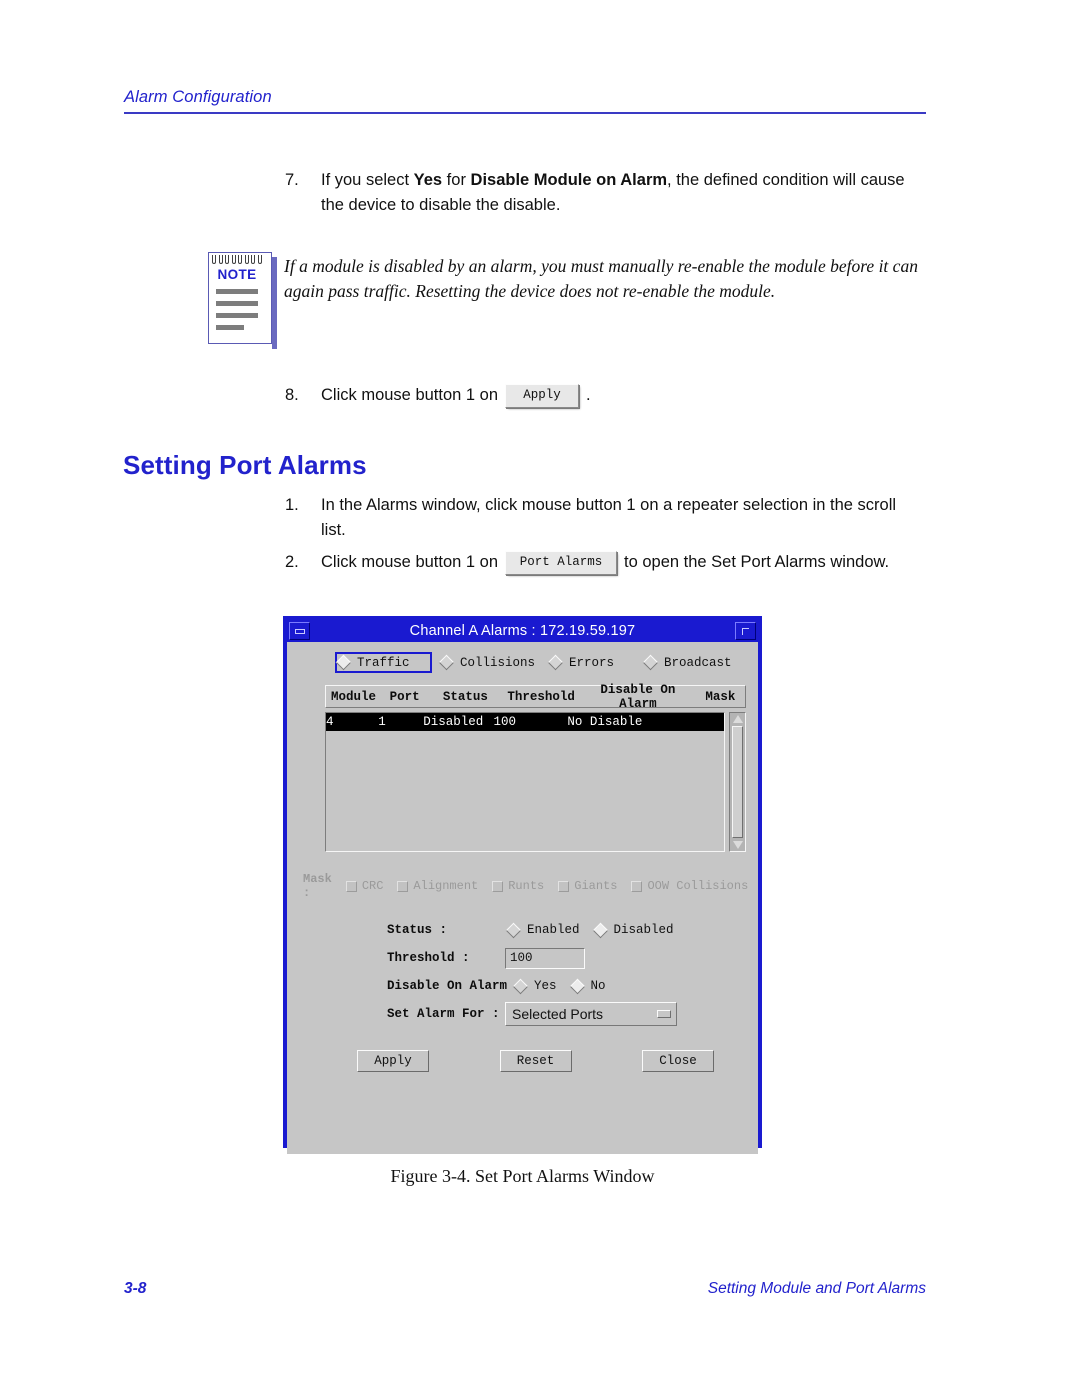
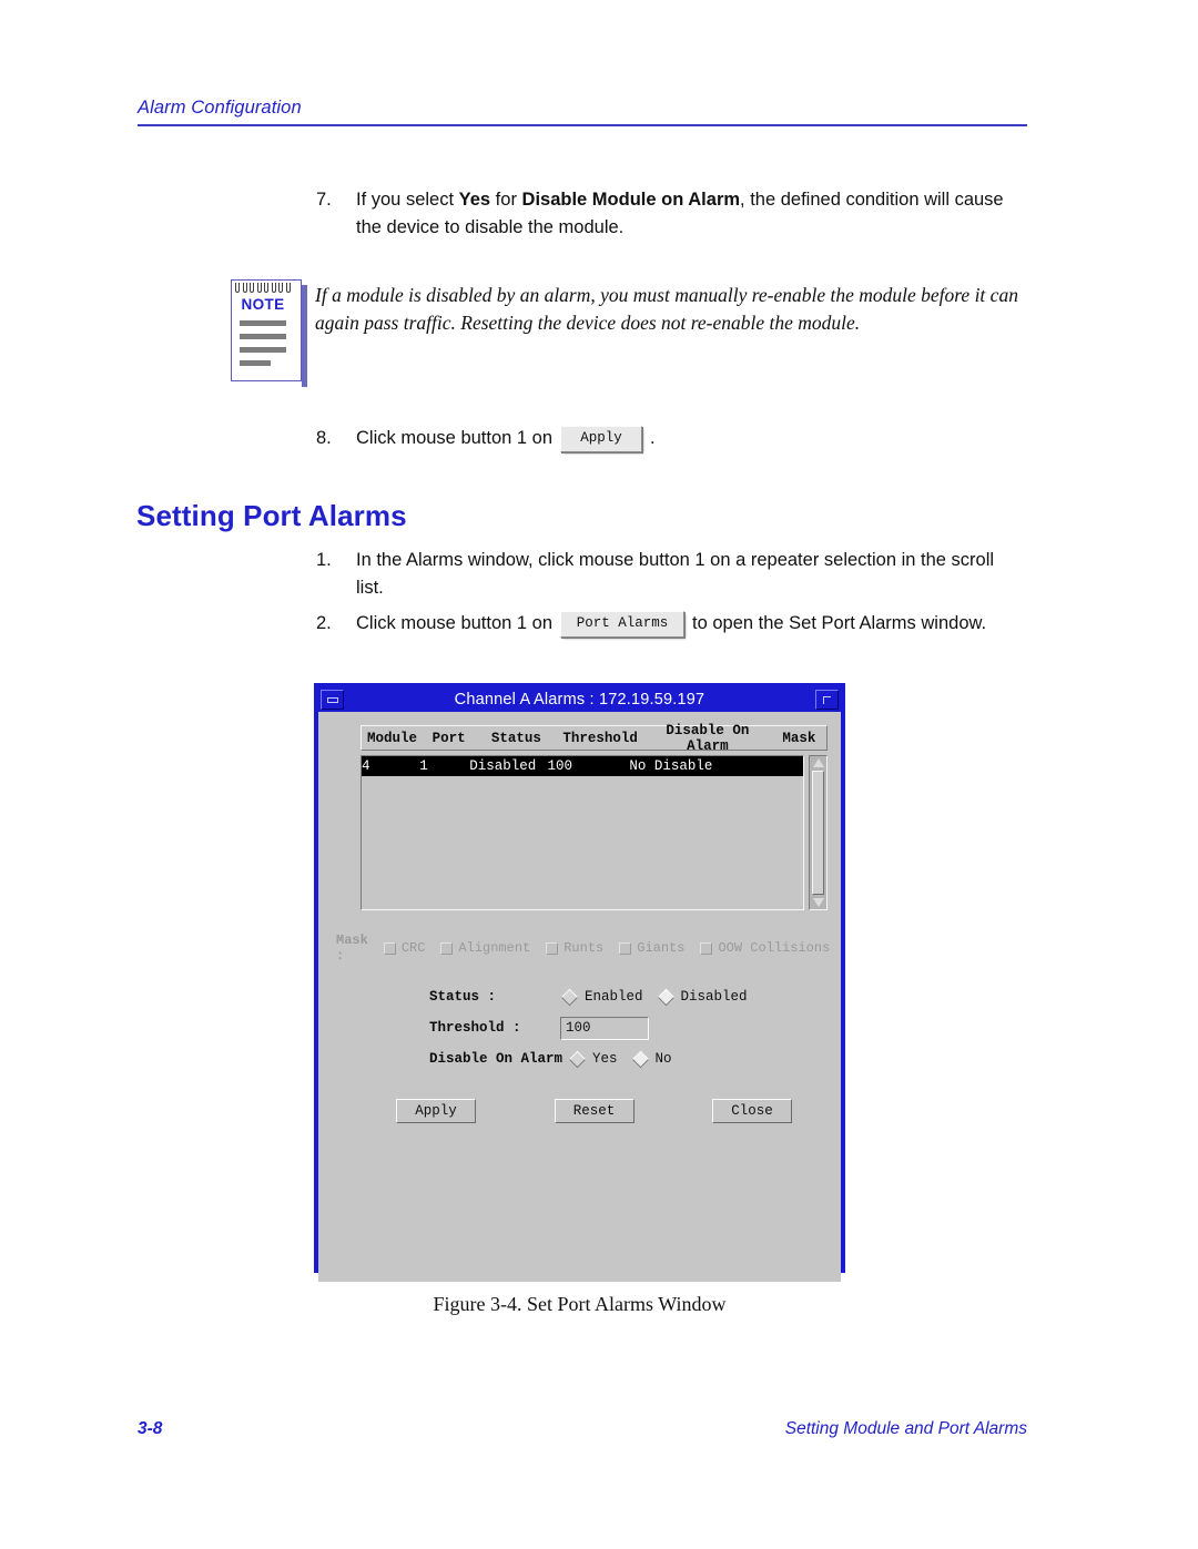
  Alarm Configuration
  7.
- If you select Yes for Disable Module on Alarm, the defined condition will cause the device to disable the disable.
+ If you select Yes for Disable Module on Alarm, the defined condition will cause the device to disable the module.
  NOTE
  If a module is disabled by an alarm, you must manually re-enable the module before it can again pass traffic. Resetting the device does not re-enable the module.
  8.
  Click mouse button 1 on
  Apply
  .
  Setting Port Alarms
  1.
  In the Alarms window, click mouse button 1 on a repeater selection in the scroll list.
  2.
  Click mouse button 1 on
  Port Alarms
  to open the Set Port Alarms window.
  Channel A Alarms : 172.19.59.197
- Traffic
- Collisions
- Errors
- Broadcast
  Module
  Port
  Status
  Threshold
  Disable On Alarm
  Mask
  4
  1
  Disabled
  100
  No Disable
  Mask :
  CRC
  Alignment
  Runts
  Giants
  OOW Collisions
  Status :
  Enabled
  Disabled
  Threshold :
  100
  Disable On Alarm
  Yes
  No
- Set Alarm For :
- Selected Ports
  Apply
  Reset
  Close
  Figure 3-4. Set Port Alarms Window
  3-8
  Setting Module and Port Alarms
